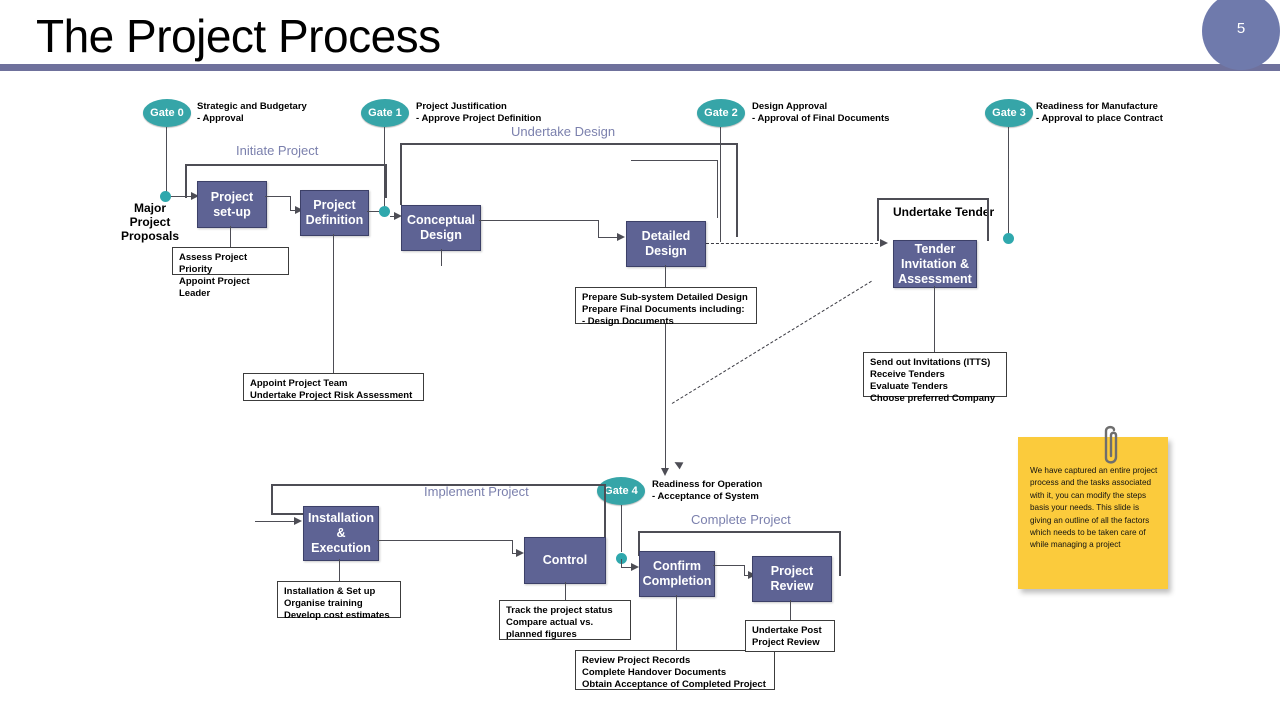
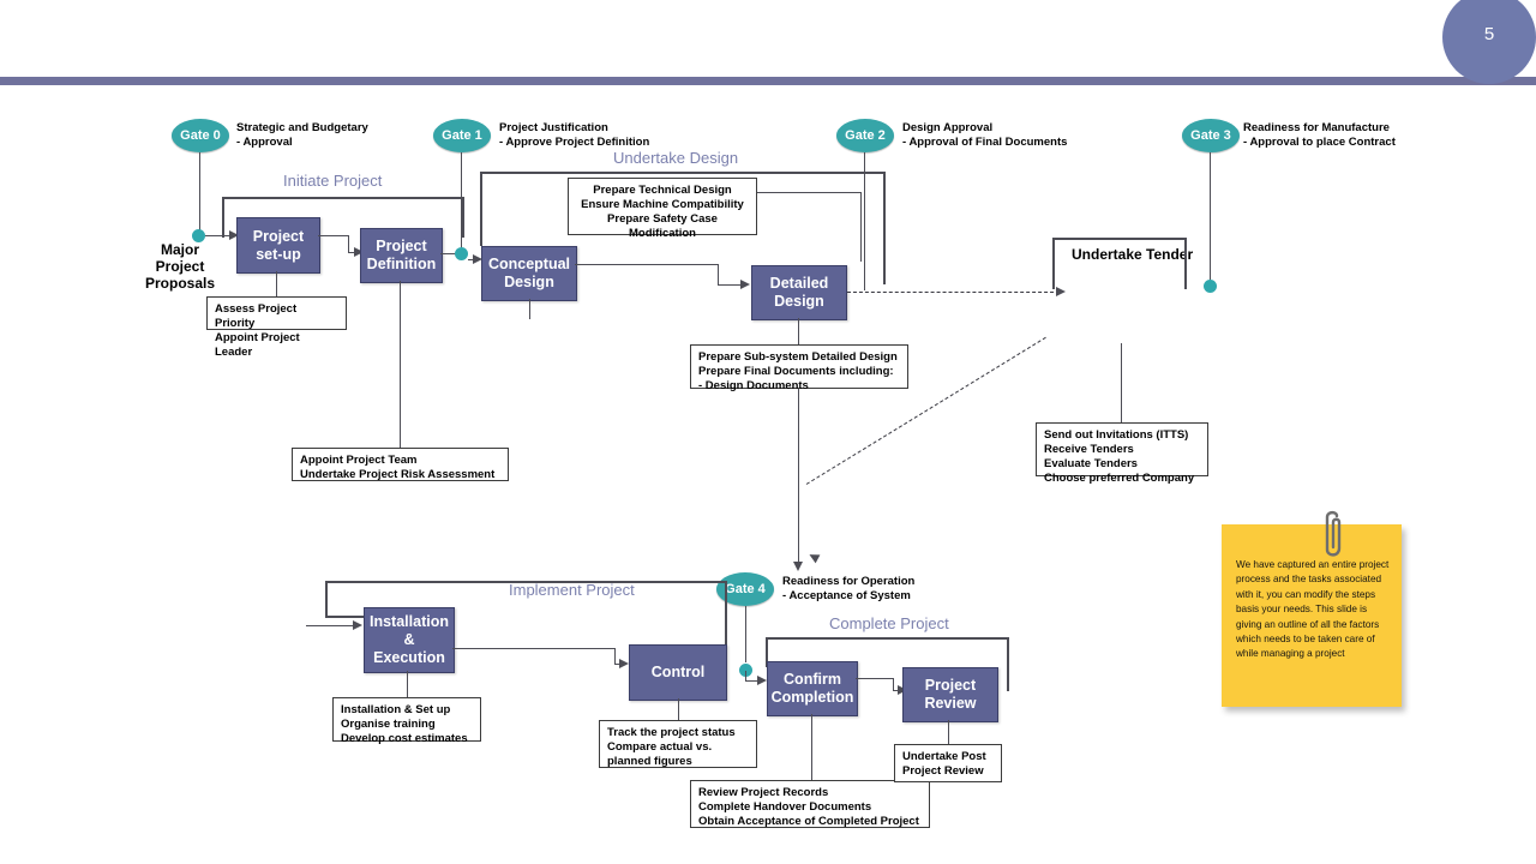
- The Project Process
  5
  Gate 0
  Strategic and Budgetary
  - Approval
  Gate 1
  Project Justification
  - Approve Project Definition
  Gate 2
  Design Approval
  - Approval of Final Documents
  Gate 3
  Readiness for Manufacture
  - Approval to place Contract
  Gate 4
  Readiness for Operation
  - Acceptance of System
  Initiate Project
  Undertake Design
  Undertake Tendr
  Implement Project
  Complete Project
  Major
  Project
  Proposals
  Project
  set-up
  Project
  Definition
  Conceptual
  Design
  Detailed
  Design
- Tender
- Invitation &
- Assessment
  Assess Project Priority
  Appoint Project Leader
+ Prepare Technical Design
+ Ensure Machine Compatibility
+ Prepare Safety Case
+ Modification
  Appoint Project Team
  Undertake Project Risk Assessment
  Prepare Sub-system Detailed Design
  Prepare Final Documents including:
  - Design Documents
  Send out Invitations (ITTS)
  Receive Tenders
  Evaluate Tenders
  Choose preferred Company
  Installation
  &
  Execution
  Control
  Confirm
  Completion
  Project
  Review
  Installation & Set up
  Organise training
  Develop cost estimates
  Track the project status
  Compare actual vs.
  planned figures
  Review Project Records
  Complete Handover Documents
  Obtain Acceptance of Completed Project
  Undertake Post
  Project Review
  We have captured an entire project process and the tasks associated with it, you can modify the steps basis your needs. This slide is giving an outline of all the factors which needs to be taken care of while managing a project
